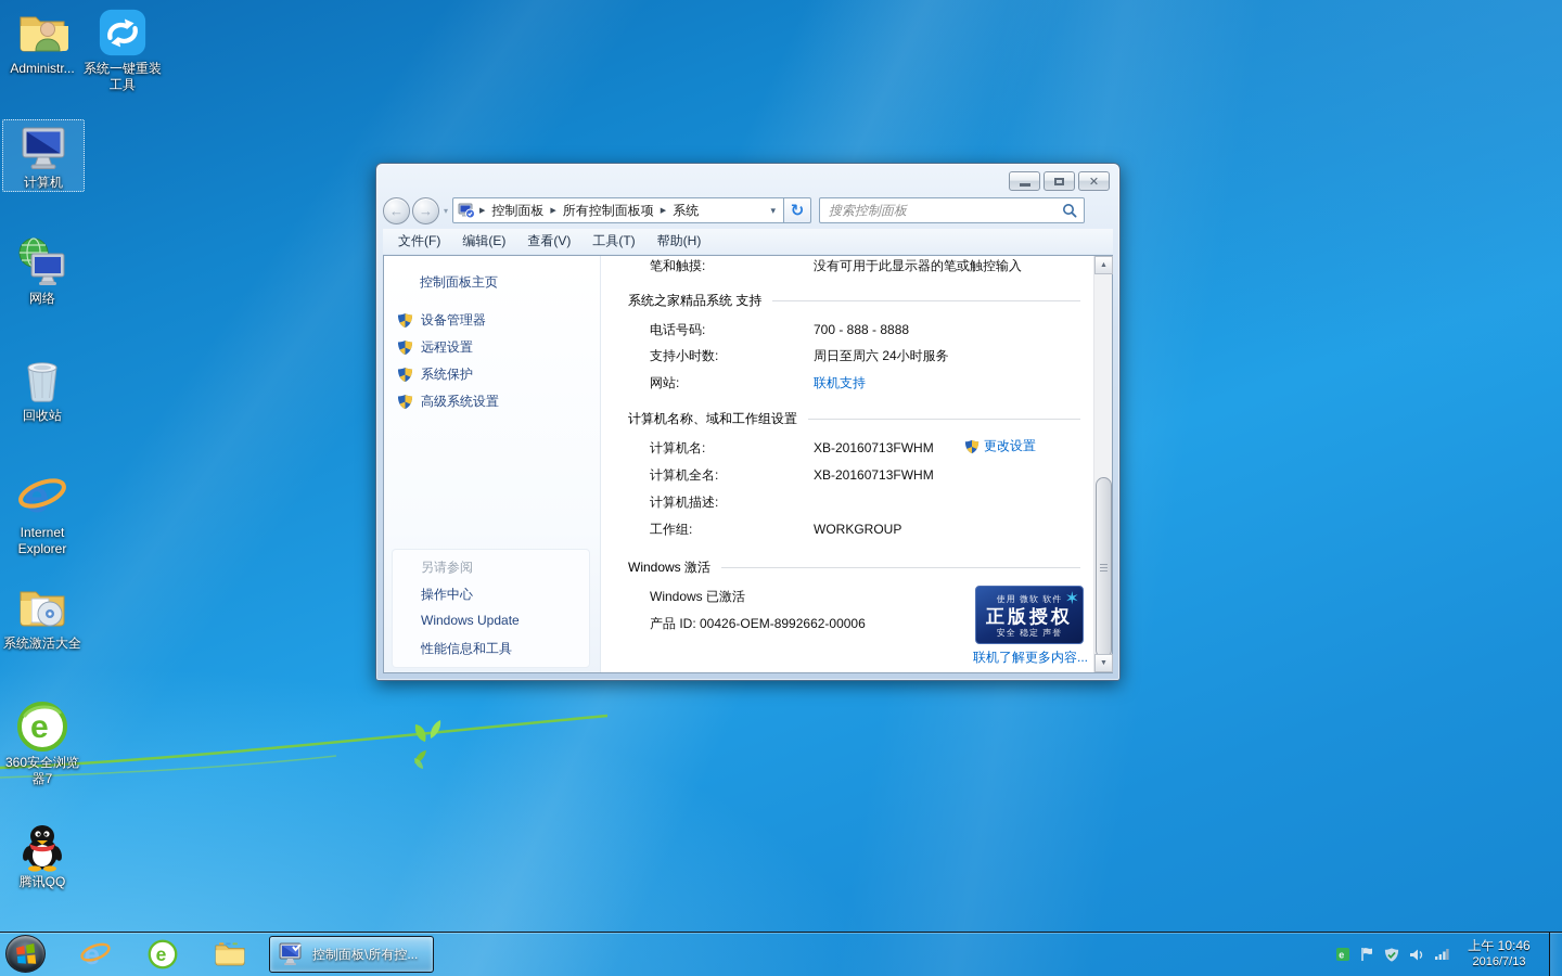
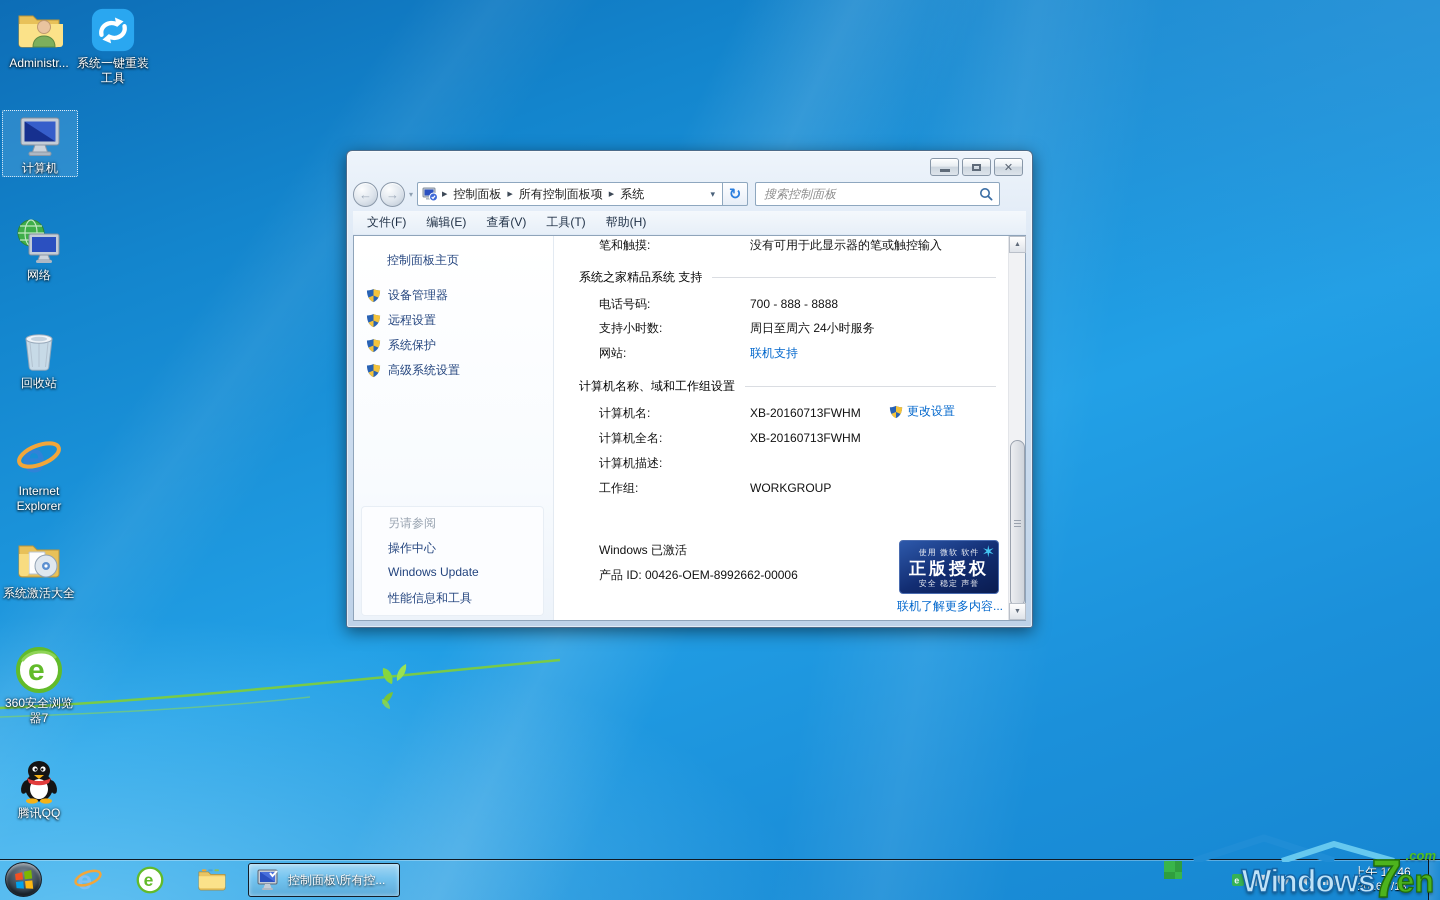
  Administr...
  系统一键重装工具
  计算机
  网络
  回收站
  e
  Internet Explorer
  系统激活大全
  e
  360安全浏览器7
  腾讯QQ
  ✕
  ←
  →
  ▾
  控制面板
  所有控制面板项
  系统
  ▾
  ↻
  搜索控制面板
  文件(F)
  编辑(E)
  查看(V)
  工具(T)
  帮助(H)
  控制面板主页
  设备管理器
  远程设置
  系统保护
  高级系统设置
  另请参阅
  操作中心
  Windows Update
  性能信息和工具
  笔和触摸: 没有可用于此显示器的笔或触控输入
  系统之家精品系统 支持
  电话号码: 700 - 888 - 8888
  支持小时数: 周日至周六 24小时服务
  网站: 联机支持
  计算机名称、域和工作组设置
  计算机名: XB-20160713FWHM
  更改设置
  计算机全名: XB-20160713FWHM
  计算机描述:
  工作组: WORKGROUP
- Windows 激活
  Windows 已激活
  产品 ID: 00426-OEM-8992662-00006
  使用 微软 软件
  正版授权
  安全 稳定 声誉
  ✶
  联机了解更多内容...
  e
  e
  控制面板\所有控...
  e
  上午 10:46
  2016/7/13
+ Windows
+ 7
+ en
+ .com
